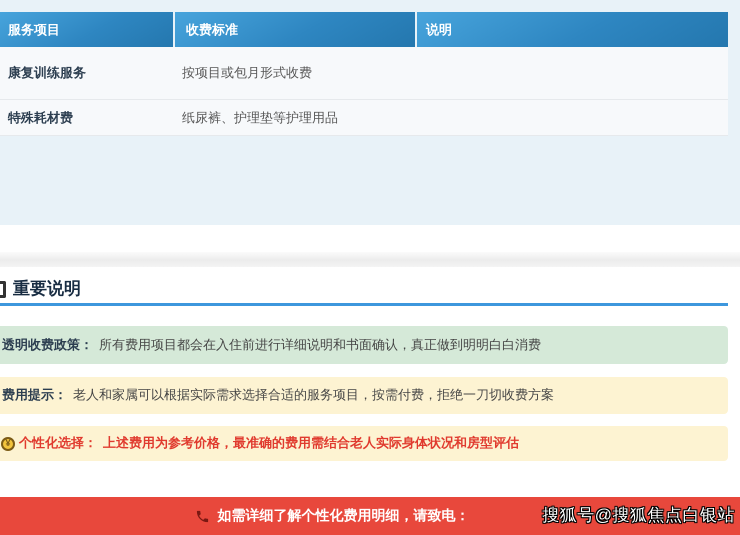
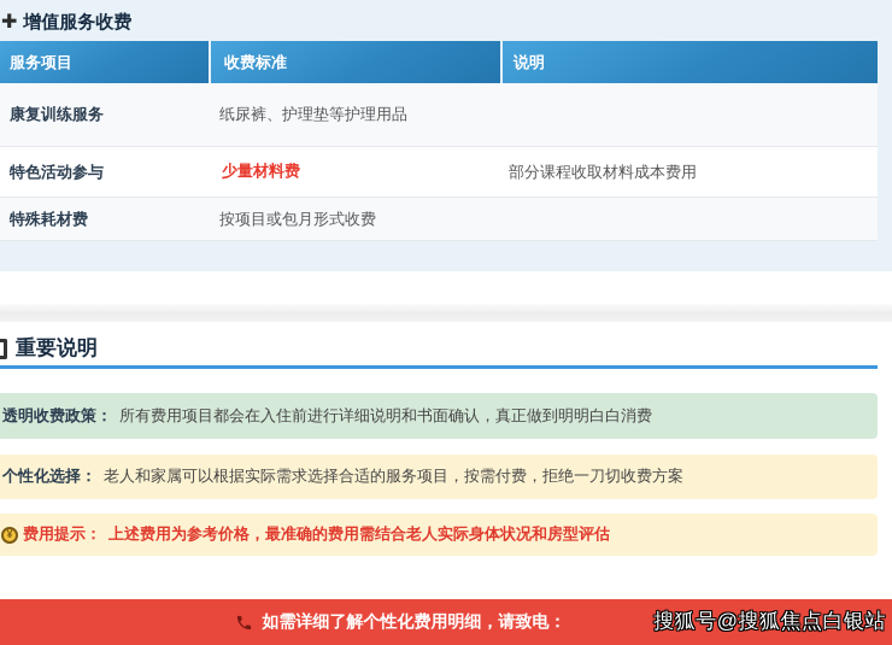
+ ✚
+ 增值服务收费
  服务项目
  收费标准
  说明
  康复训练服务
- 按项目或包月形式收费
+ 纸尿裤、护理垫等护理用品
+ 特色活动参与
+ 少量材料费
+ 部分课程收取材料成本费用
  特殊耗材费
- 纸尿裤、护理垫等护理用品
+ 按项目或包月形式收费
  重要说明
  透明收费政策：
  所有费用项目都会在入住前进行详细说明和书面确认，真正做到明明白白消费
- 费用提示：
+ 个性化选择：
  老人和家属可以根据实际需求选择合适的服务项目，按需付费，拒绝一刀切收费方案
  ¥
- 个性化选择：
+ 费用提示：
  上述费用为参考价格，最准确的费用需结合老人实际身体状况和房型评估
  如需详细了解个性化费用明细，请致电：
  搜狐号@搜狐焦点白银站
